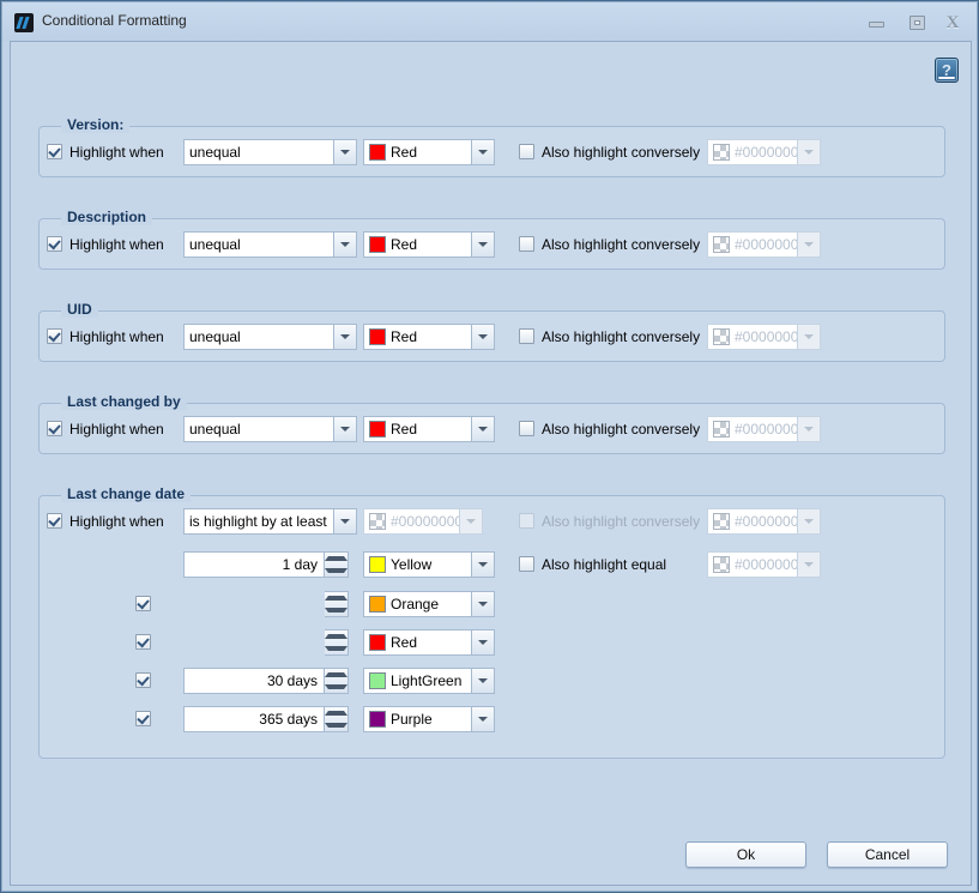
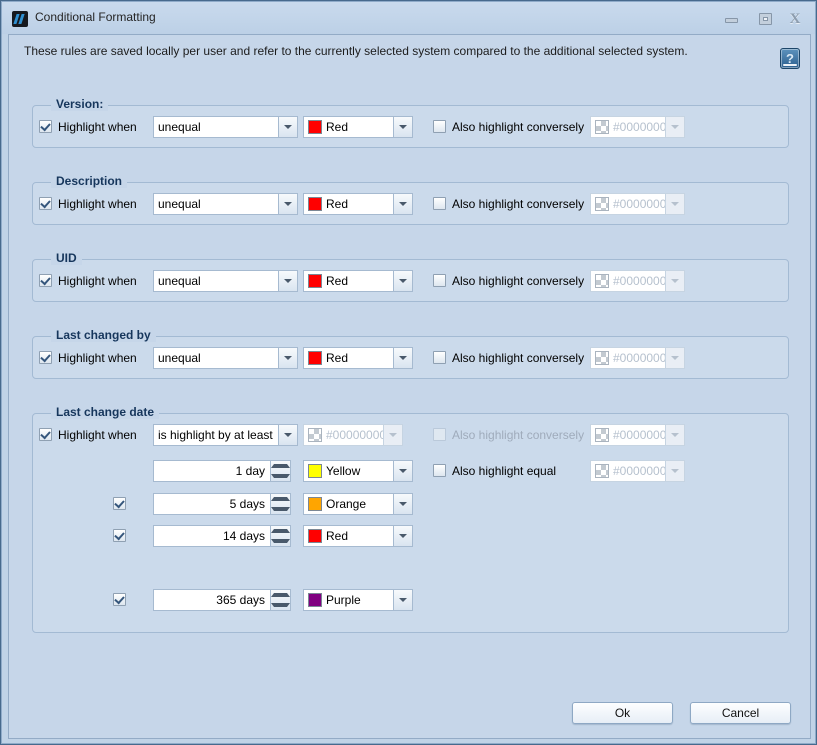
  Conditional Formatting
  X
+ These rules are saved locally per user and refer to the currently selected system compared to the additional selected system.
  ?
  Version:
  Highlight when
  unequal
  Red
  Also highlight conversely
  #0000000
  Description
  Highlight when
  unequal
  Red
  Also highlight conversely
  #0000000
  UID
  Highlight when
  unequal
  Red
  Also highlight conversely
  #0000000
  Last changed by
  Highlight when
  unequal
  Red
  Also highlight conversely
  #0000000
  Last change date
  Highlight when
  is highlight by at least
  #0000000
  Also highlight conversely
  #0000000
  1 day
  Yellow
  Also highlight equal
  #0000000
+ 5 days
  Orange
+ 14 days
  Red
- 30 days
- LightGreen
  365 days
  Purple
  Ok
  Cancel
